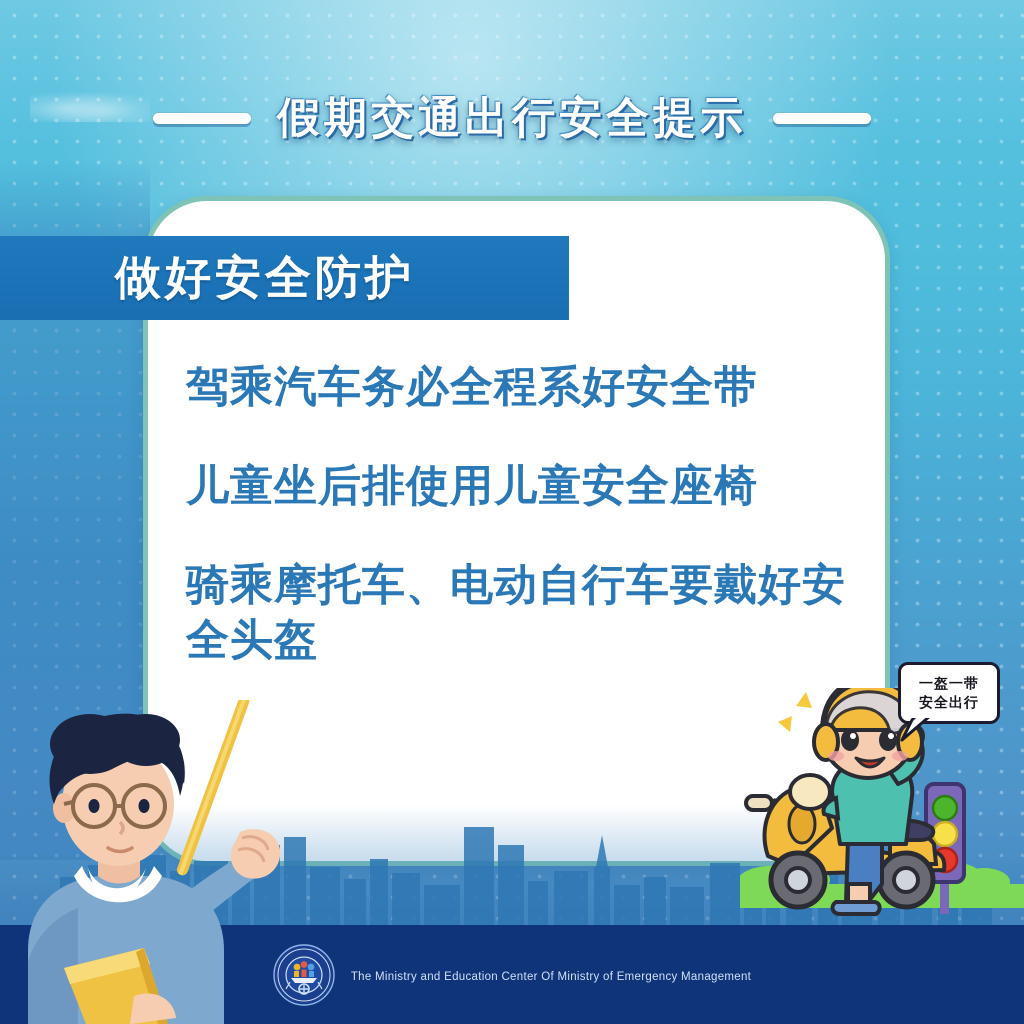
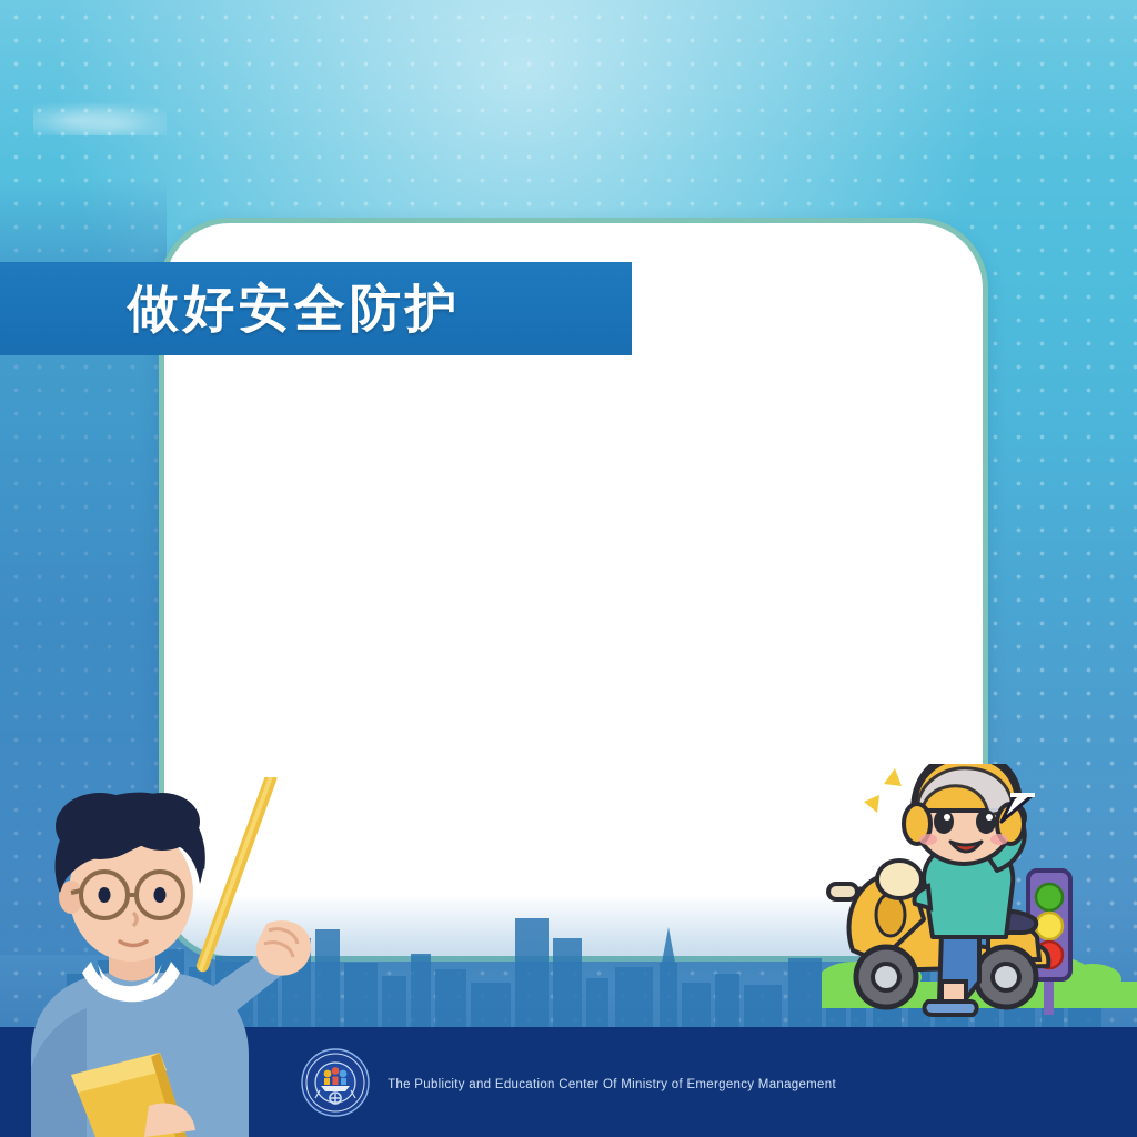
- 假期交通出行安全提示
  做好安全防护
- 驾乘汽车务必全程系好安全带
- 儿童坐后排使用儿童安全座椅
- 骑乘摩托车、电动自行车要戴好安全头盔
- 一盔一带
- 安全出行
- The Ministry and Education Center Of Ministry of Emergency Management
+ The Publicity and Education Center Of Ministry of Emergency Management
